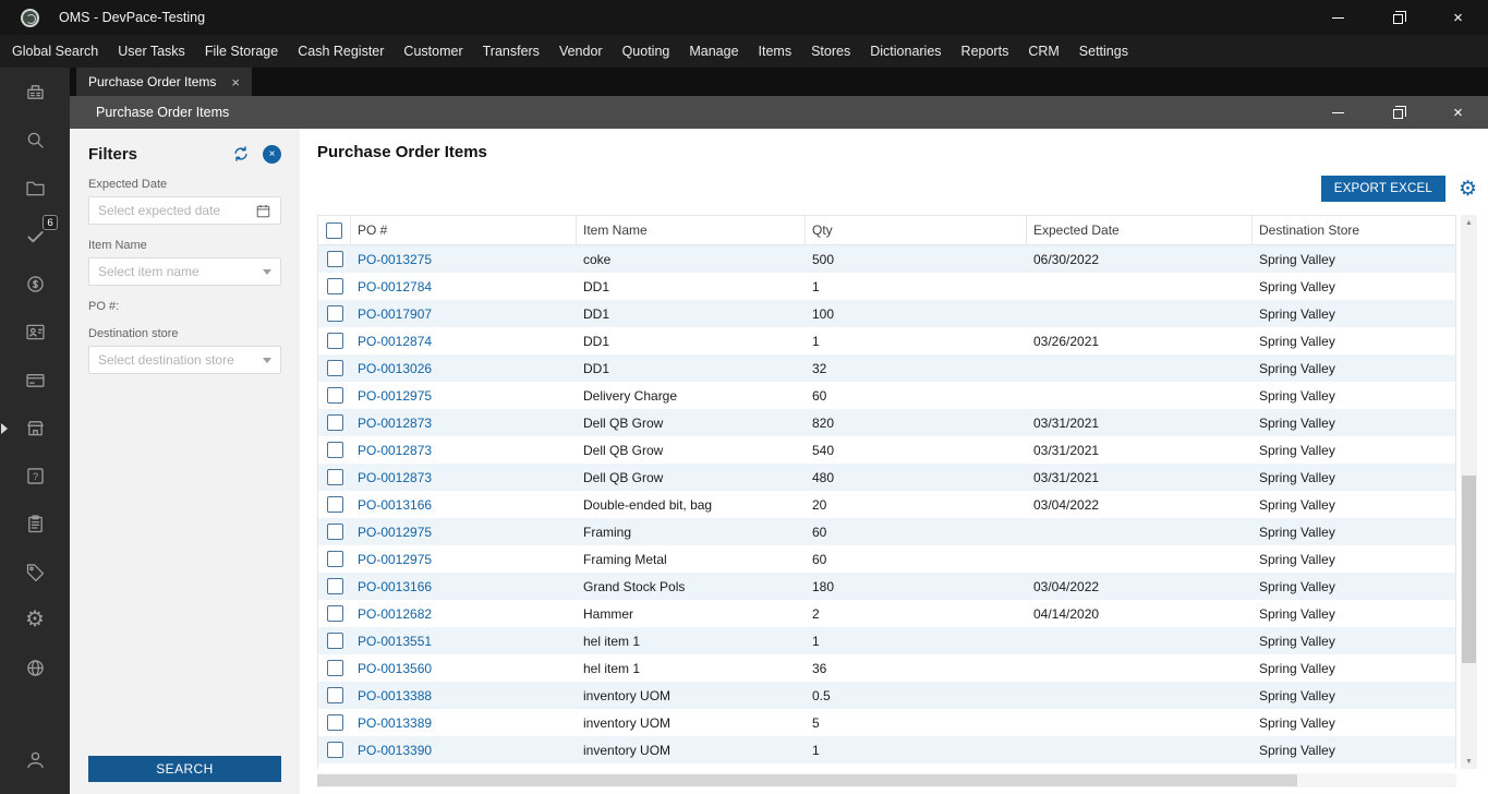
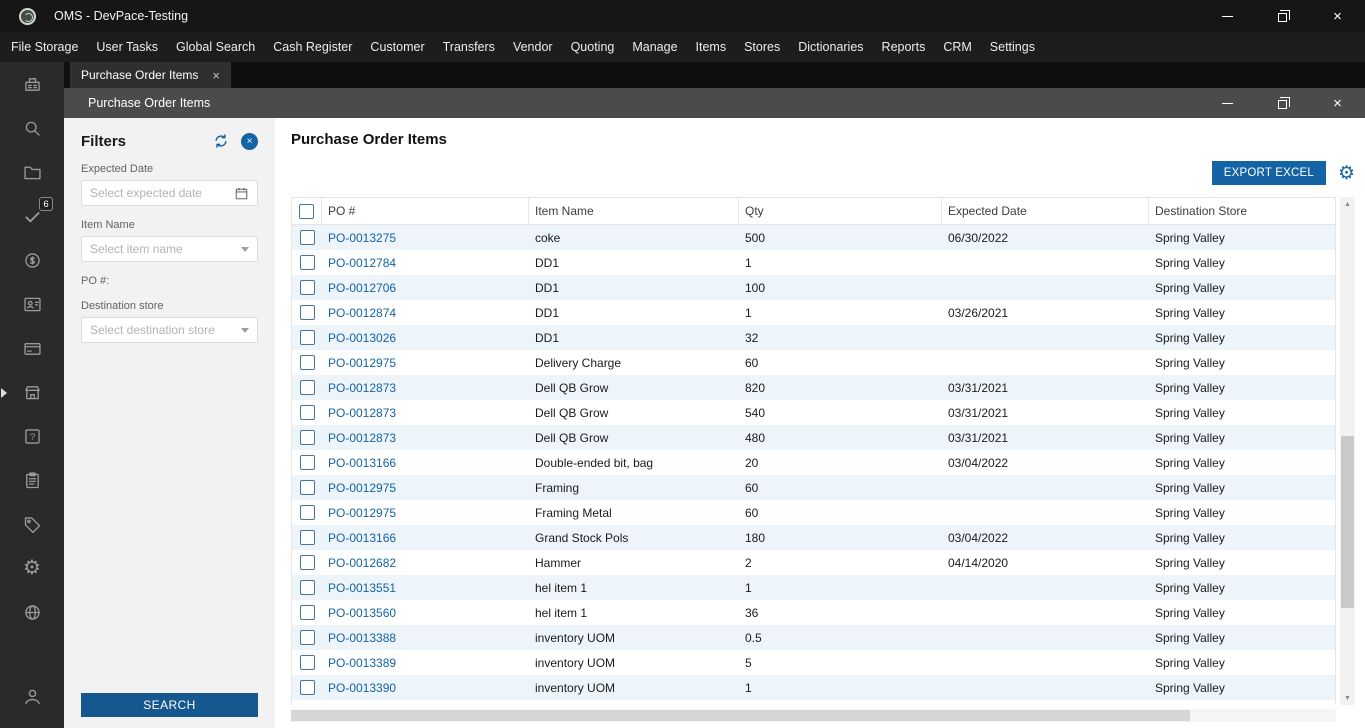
  OMS - DevPace-Testing
  ×
- Global Search
+ File Storage
  User Tasks
- File Storage
+ Global Search
  Cash Register
  Customer
  Transfers
  Vendor
  Quoting
  Manage
  Items
  Stores
  Dictionaries
  Reports
  CRM
  Settings
  6
  ?
  ⚙
  Purchase Order Items
  ×
  Purchase Order Items
  ×
  Filters
  ×
  Expected Date
  Select expected date
  Item Name
  Select item name
  PO #:
  Destination store
  Select destination store
  SEARCH
  Purchase Order Items
  EXPORT EXCEL
  ⚙
  PO #
  Item Name
  Qty
  Expected Date
  Destination Store
  PO-0013275
  coke
  500
  06/30/2022
  Spring Valley
  PO-0012784
  DD1
  1
  Spring Valley
- PO-0017907
+ PO-0012706
  DD1
  100
  Spring Valley
  PO-0012874
  DD1
  1
  03/26/2021
  Spring Valley
  PO-0013026
  DD1
  32
  Spring Valley
  PO-0012975
  Delivery Charge
  60
  Spring Valley
  PO-0012873
  Dell QB Grow
  820
  03/31/2021
  Spring Valley
  PO-0012873
  Dell QB Grow
  540
  03/31/2021
  Spring Valley
  PO-0012873
  Dell QB Grow
  480
  03/31/2021
  Spring Valley
  PO-0013166
  Double-ended bit, bag
  20
  03/04/2022
  Spring Valley
  PO-0012975
  Framing
  60
  Spring Valley
  PO-0012975
  Framing Metal
  60
  Spring Valley
  PO-0013166
  Grand Stock Pols
  180
  03/04/2022
  Spring Valley
  PO-0012682
  Hammer
  2
  04/14/2020
  Spring Valley
  PO-0013551
  hel item 1
  1
  Spring Valley
  PO-0013560
  hel item 1
  36
  Spring Valley
  PO-0013388
  inventory UOM
  0.5
  Spring Valley
  PO-0013389
  inventory UOM
  5
  Spring Valley
  PO-0013390
  inventory UOM
  1
  Spring Valley
